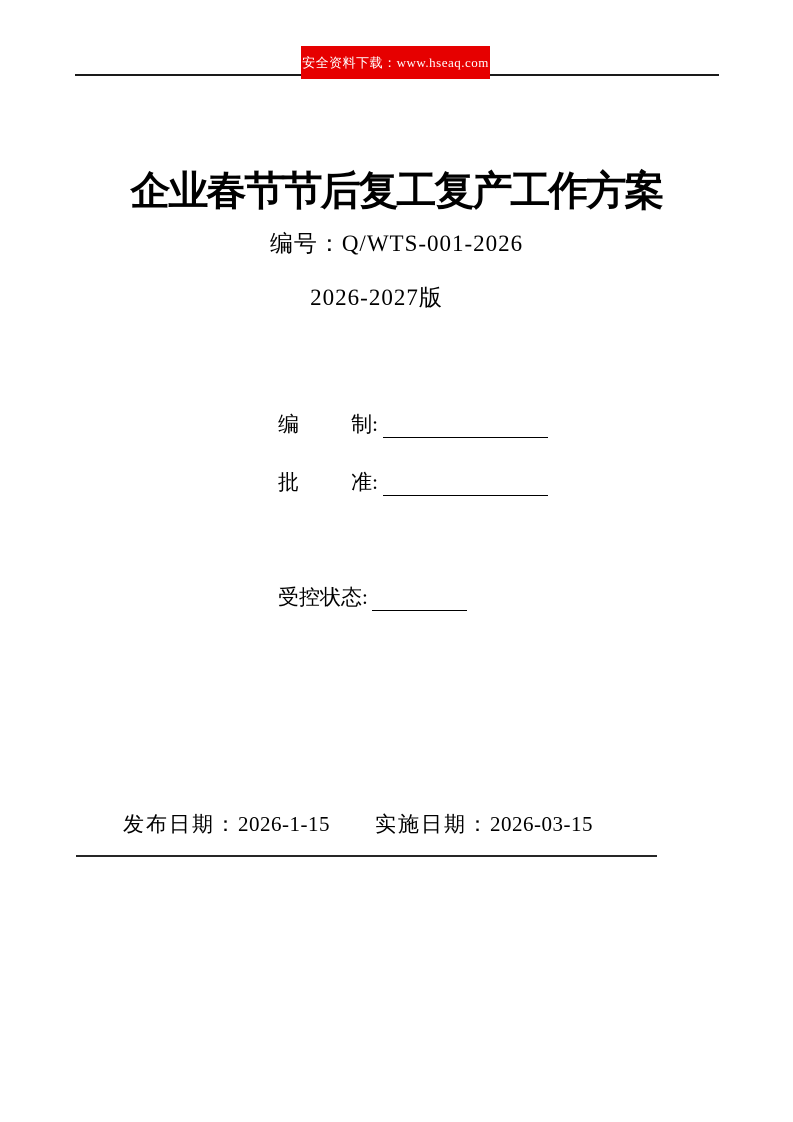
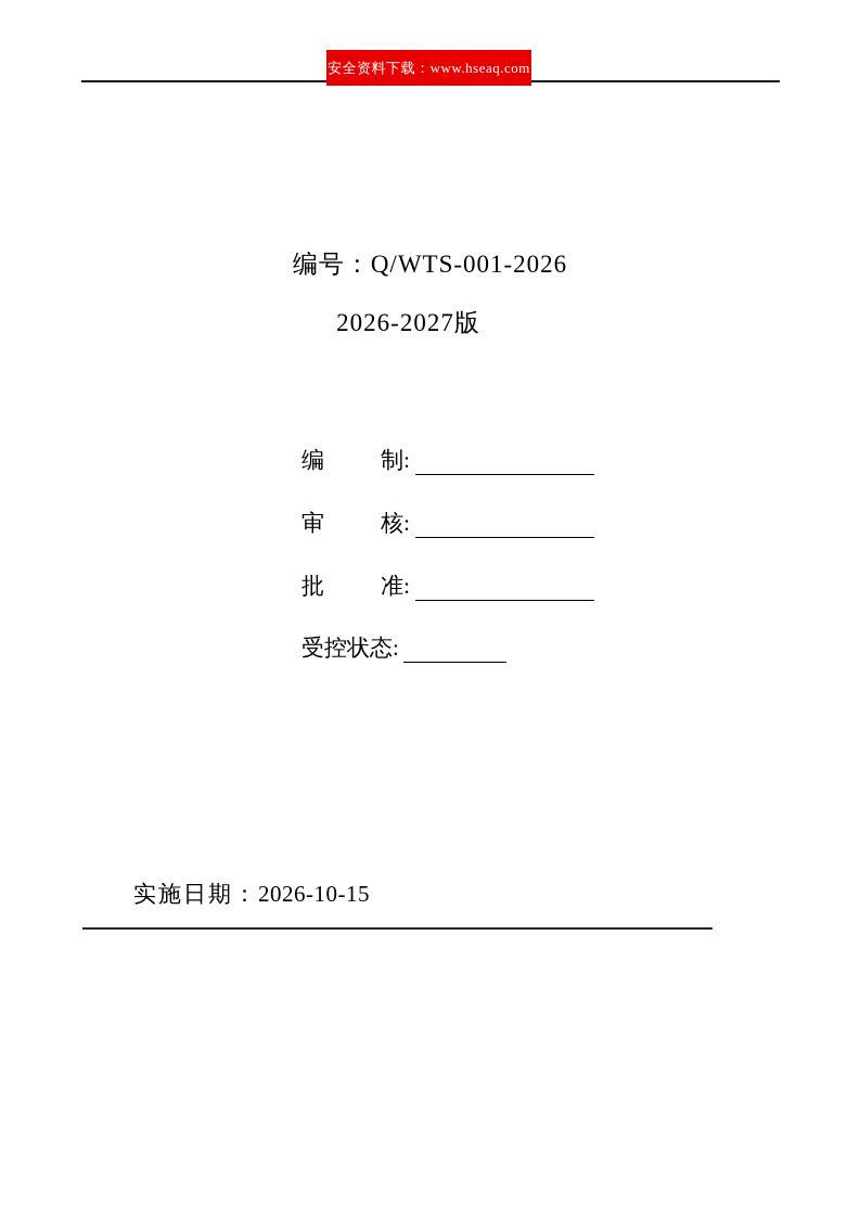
  安全资料下载：www.hseaq.com
- 企业春节节后复工复产工作方案
  编号：Q/WTS-001-2026
  2026-2027版
  编
  制:
+ 审
+ 核:
  批
  准:
  受控状态:
- 发布日期：2026-1-15
- 实施日期：2026-03-15
+ 实施日期：2026-10-15
